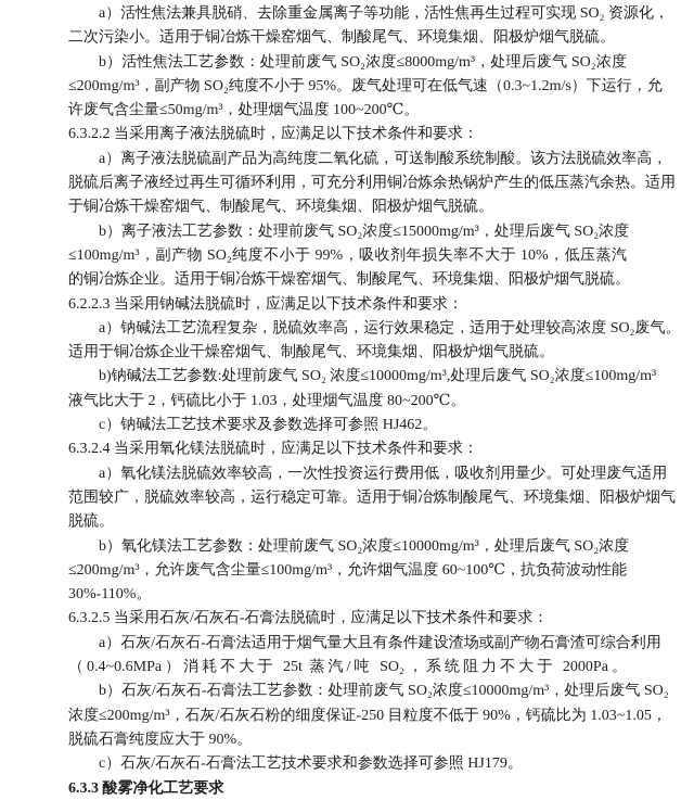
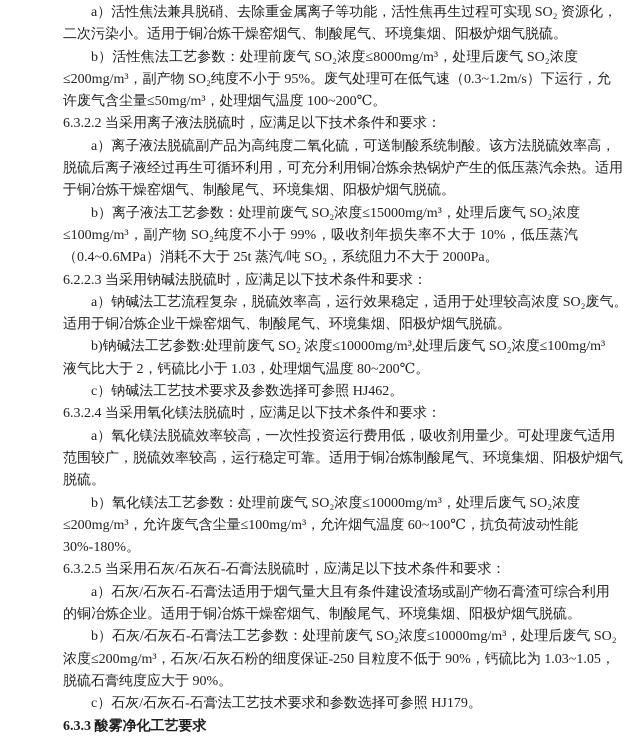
  a）活性焦法兼具脱硝、去除重金属离子等功能，活性焦再生过程可实现 SO₂ 资源化，
  二次污染小。适用于铜冶炼干燥窑烟气、制酸尾气、环境集烟、阳极炉烟气脱硫。
  b）活性焦法工艺参数：处理前废气 SO₂浓度≤8000mg/m³，处理后废气 SO₂浓度
  ≤200mg/m³，副产物 SO₂纯度不小于 95%。废气处理可在低气速（0.3~1.2m/s）下运行，允
  许废气含尘量≤50mg/m³，处理烟气温度 100~200℃。
  6.3.2.2 当采用离子液法脱硫时，应满足以下技术条件和要求：
  a）离子液法脱硫副产品为高纯度二氧化硫，可送制酸系统制酸。该方法脱硫效率高，
  脱硫后离子液经过再生可循环利用，可充分利用铜冶炼余热锅炉产生的低压蒸汽余热。适用
  于铜冶炼干燥窑烟气、制酸尾气、环境集烟、阳极炉烟气脱硫。
  b）离子液法工艺参数：处理前废气 SO₂浓度≤15000mg/m³，处理后废气 SO₂浓度
  ≤100mg/m³，副产物 SO₂纯度不小于 99%，吸收剂年损失率不大于 10%，低压蒸汽
- 的铜冶炼企业。适用于铜冶炼干燥窑烟气、制酸尾气、环境集烟、阳极炉烟气脱硫。
+ （0.4~0.6MPa）消耗不大于 25t 蒸汽/吨 SO₂，系统阻力不大于 2000Pa。
  6.2.2.3 当采用钠碱法脱硫时，应满足以下技术条件和要求：
  a）钠碱法工艺流程复杂，脱硫效率高，运行效果稳定，适用于处理较高浓度 SO₂废气。
  适用于铜冶炼企业干燥窑烟气、制酸尾气、环境集烟、阳极炉烟气脱硫。
  b)钠碱法工艺参数:处理前废气 SO₂ 浓度≤10000mg/m³,处理后废气 SO₂浓度≤100mg/m³
  液气比大于 2，钙硫比小于 1.03，处理烟气温度 80~200℃。
  c）钠碱法工艺技术要求及参数选择可参照 HJ462。
  6.3.2.4 当采用氧化镁法脱硫时，应满足以下技术条件和要求：
  a）氧化镁法脱硫效率较高，一次性投资运行费用低，吸收剂用量少。可处理废气适用
  范围较广，脱硫效率较高，运行稳定可靠。适用于铜冶炼制酸尾气、环境集烟、阳极炉烟气
  脱硫。
  b）氧化镁法工艺参数：处理前废气 SO₂浓度≤10000mg/m³，处理后废气 SO₂浓度
  ≤200mg/m³，允许废气含尘量≤100mg/m³，允许烟气温度 60~100℃，抗负荷波动性能
- 30%-110%。
+ 30%-180%。
  6.3.2.5 当采用石灰/石灰石-石膏法脱硫时，应满足以下技术条件和要求：
  a）石灰/石灰石-石膏法适用于烟气量大且有条件建设渣场或副产物石膏渣可综合利用
- （0.4~0.6MPa）消耗不大于 25t 蒸汽/吨 SO₂，系统阻力不大于 2000Pa。
+ 的铜冶炼企业。适用于铜冶炼干燥窑烟气、制酸尾气、环境集烟、阳极炉烟气脱硫。
  b）石灰/石灰石-石膏法工艺参数：处理前废气 SO₂浓度≤10000mg/m³，处理后废气 SO₂
  浓度≤200mg/m³，石灰/石灰石粉的细度保证-250 目粒度不低于 90%，钙硫比为 1.03~1.05，
  脱硫石膏纯度应大于 90%。
  c）石灰/石灰石-石膏法工艺技术要求和参数选择可参照 HJ179。
  6.3.3 酸雾净化工艺要求
